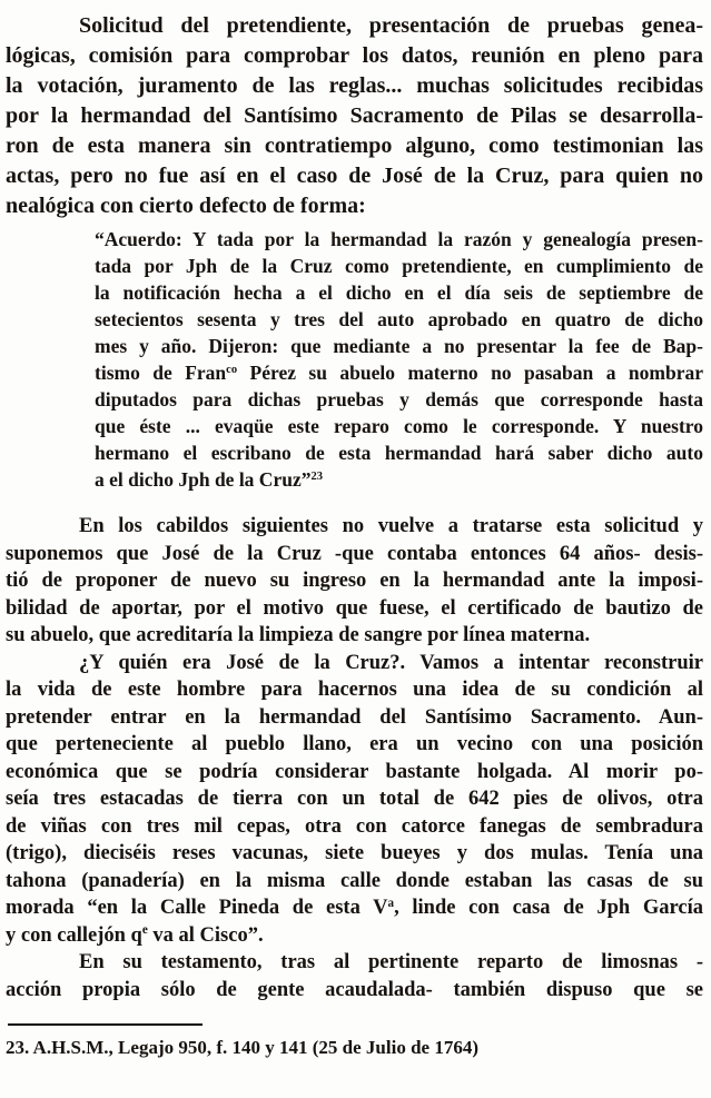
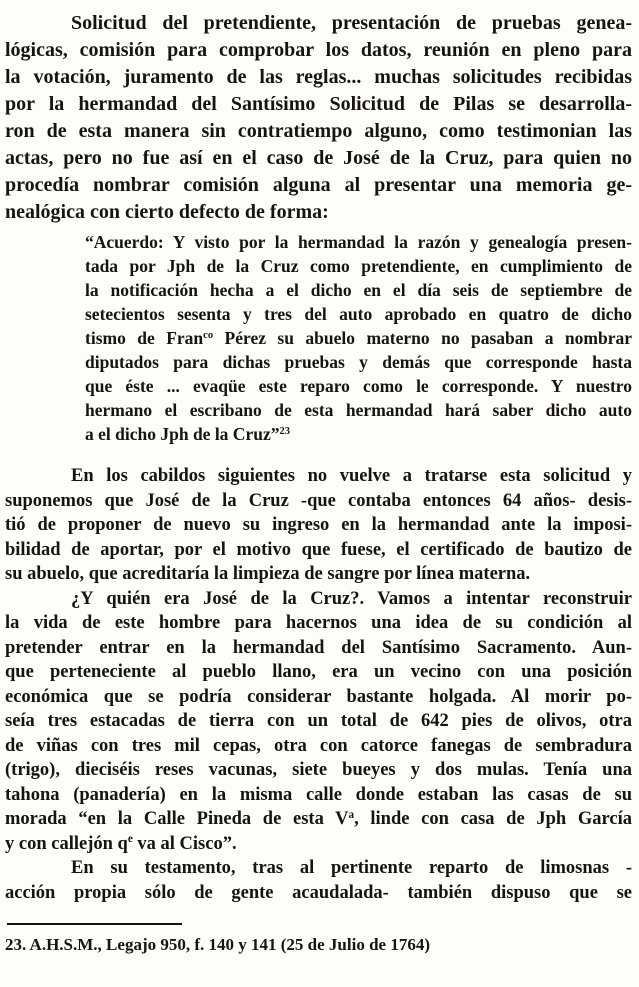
  Solicitud del pretendiente, presentación de pruebas genea-
  lógicas, comisión para comprobar los datos, reunión en pleno para
  la votación, juramento de las reglas... muchas solicitudes recibidas
- por la hermandad del Santísimo Sacramento de Pilas se desarrolla-
+ por la hermandad del Santísimo Solicitud de Pilas se desarrolla-
  ron de esta manera sin contratiempo alguno, como testimonian las
  actas, pero no fue así en el caso de José de la Cruz, para quien no
+ procedía nombrar comisión alguna al presentar una memoria ge-
  nealógica con cierto defecto de forma:
- “Acuerdo: Y tada por la hermandad la razón y genealogía presen-
+ “Acuerdo: Y visto por la hermandad la razón y genealogía presen-
  tada por Jph de la Cruz como pretendiente, en cumplimiento de
  la notificación hecha a el dicho en el día seis de septiembre de
  setecientos sesenta y tres del auto aprobado en quatro de dicho
- mes y año. Dijeron: que mediante a no presentar la fee de Bap-
  tismo de Franco Pérez su abuelo materno no pasaban a nombrar
  diputados para dichas pruebas y demás que corresponde hasta
  que éste ... evaqüe este reparo como le corresponde. Y nuestro
  hermano el escribano de esta hermandad hará saber dicho auto
  a el dicho Jph de la Cruz”23
  En los cabildos siguientes no vuelve a tratarse esta solicitud y
  suponemos que José de la Cruz -que contaba entonces 64 años- desis-
  tió de proponer de nuevo su ingreso en la hermandad ante la imposi-
  bilidad de aportar, por el motivo que fuese, el certificado de bautizo de
  su abuelo, que acreditaría la limpieza de sangre por línea materna.
  ¿Y quién era José de la Cruz?. Vamos a intentar reconstruir
  la vida de este hombre para hacernos una idea de su condición al
  pretender entrar en la hermandad del Santísimo Sacramento. Aun-
  que perteneciente al pueblo llano, era un vecino con una posición
  económica que se podría considerar bastante holgada. Al morir po-
  seía tres estacadas de tierra con un total de 642 pies de olivos, otra
  de viñas con tres mil cepas, otra con catorce fanegas de sembradura
  (trigo), dieciséis reses vacunas, siete bueyes y dos mulas. Tenía una
  tahona (panadería) en la misma calle donde estaban las casas de su
  morada “en la Calle Pineda de esta Va, linde con casa de Jph García
  y con callejón qe va al Cisco”.
  En su testamento, tras al pertinente reparto de limosnas -
  acción propia sólo de gente acaudalada- también dispuso que se
  23. A.H.S.M., Legajo 950, f. 140 y 141 (25 de Julio de 1764)
